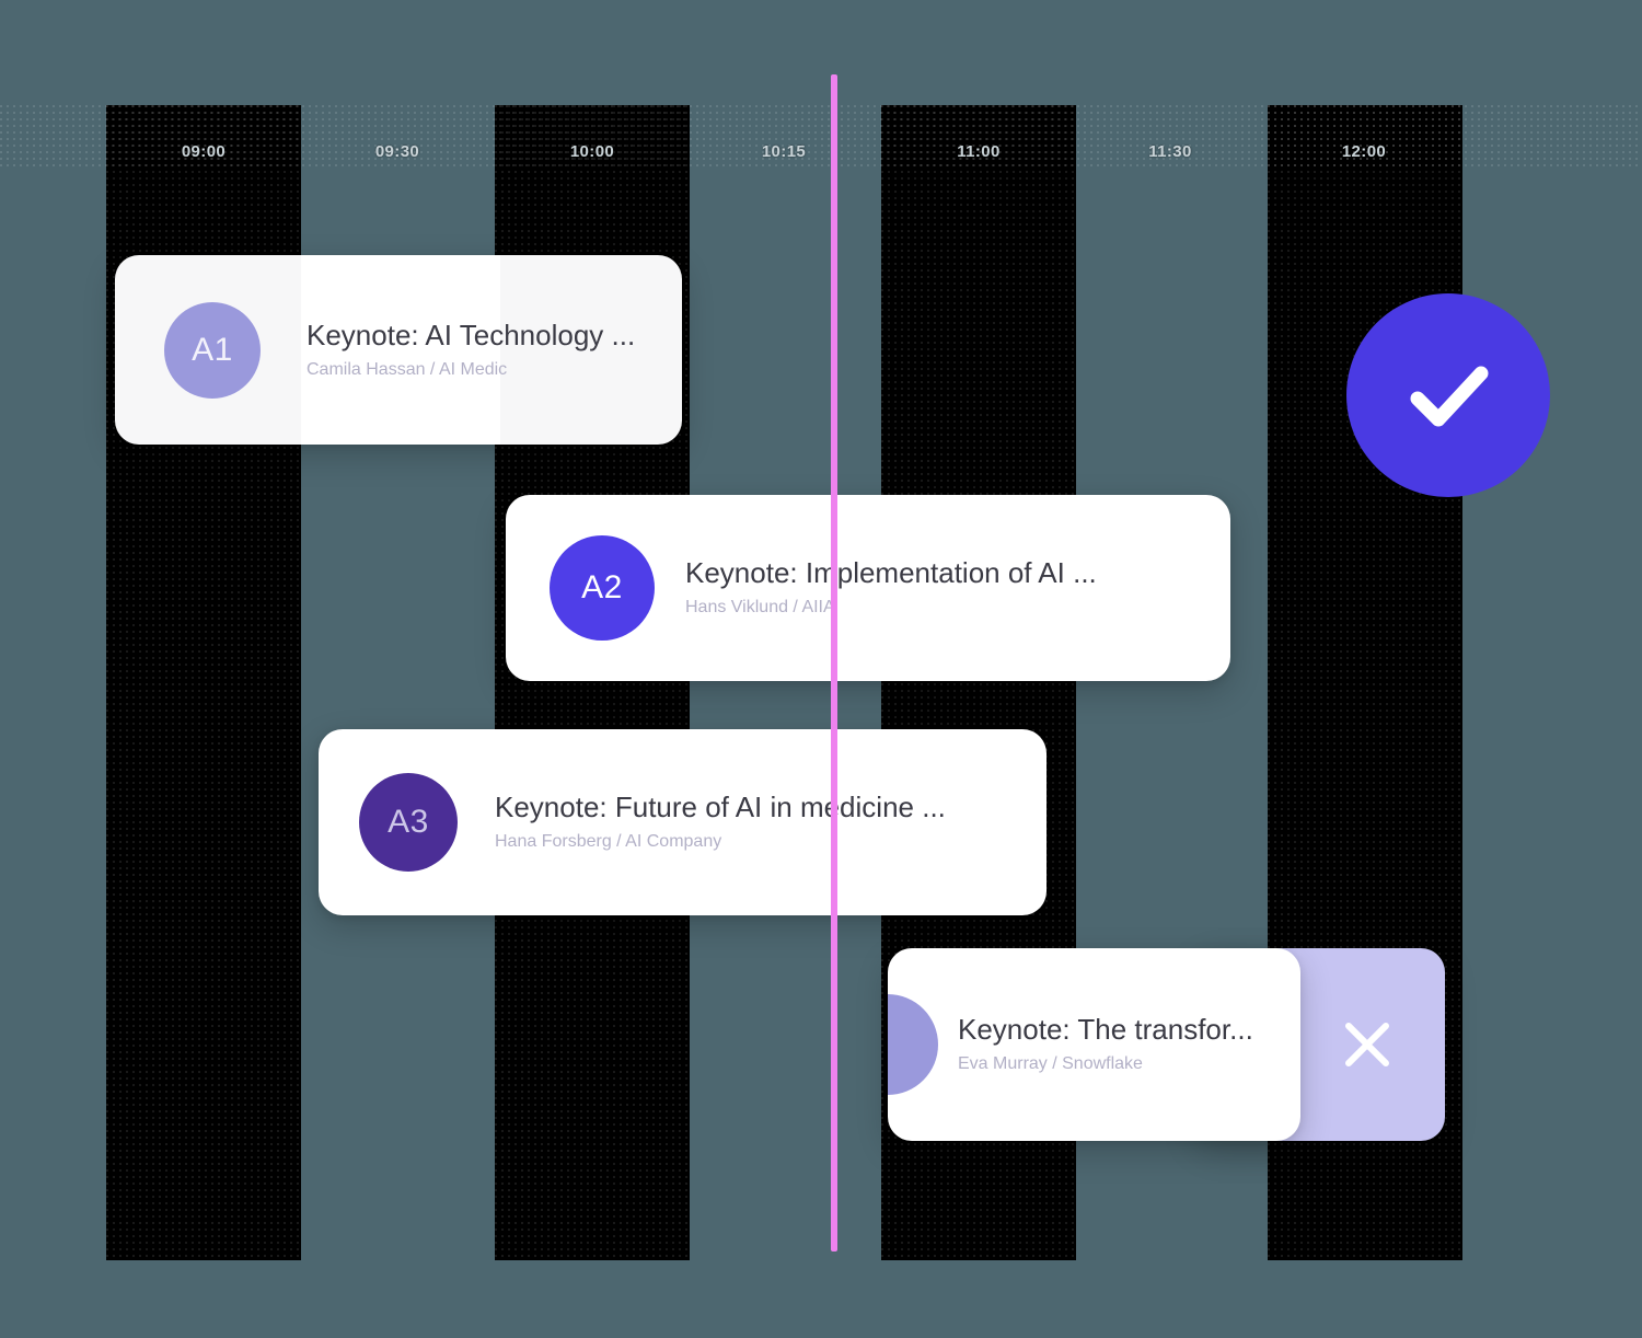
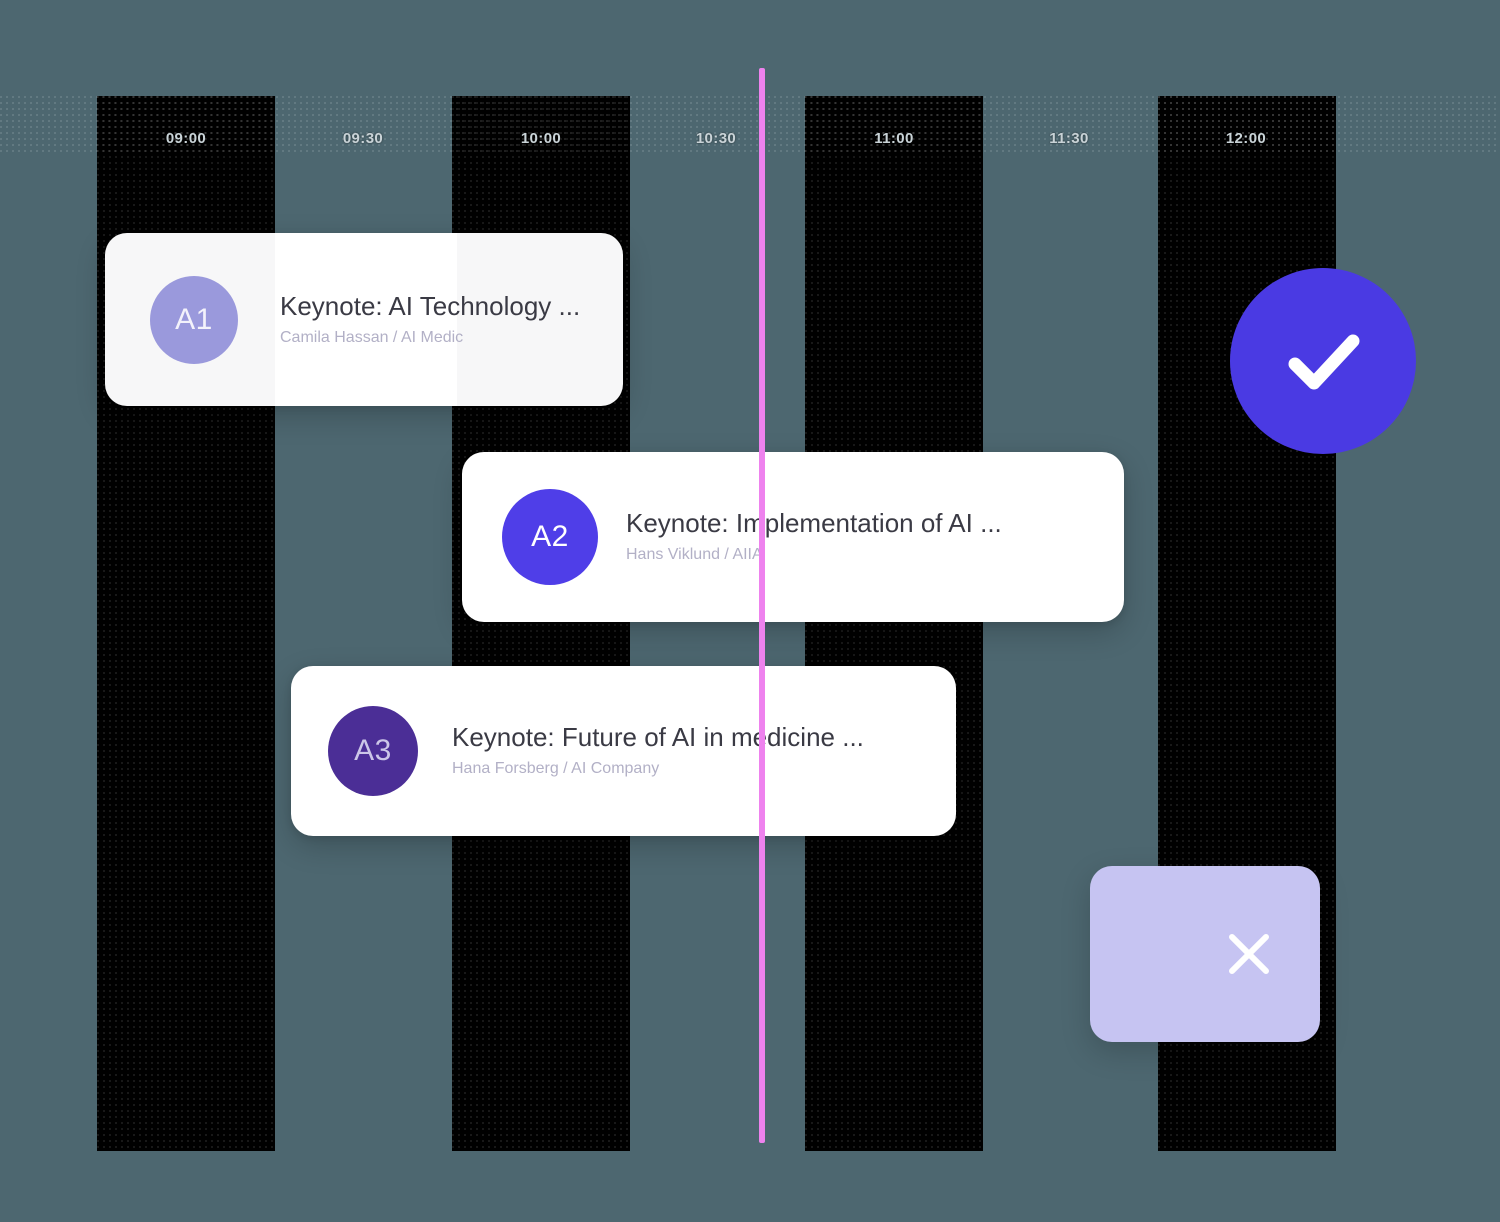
  09:00
  09:30
  10:00
- 10:15
+ 10:30
  11:00
  11:30
  12:00
  A1
  Keynote: AI Technology ...
  Camila Hassan / AI Medic
  A2
  Keynote: Implementation of AI ...
  Hans Viklund / AIIA
  A3
  Keynote: Future of AI in mdicine ...
  Hana Forsberg / AI Company
- Keynote: The transfor...
- Eva Murray / Snowflake
